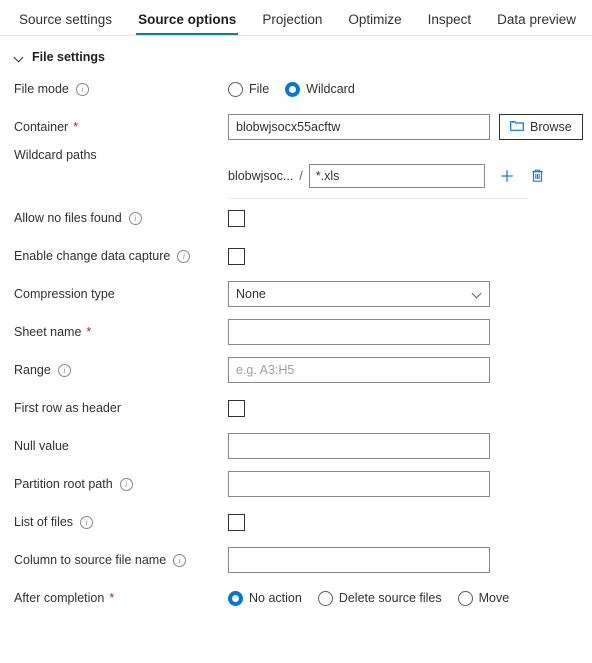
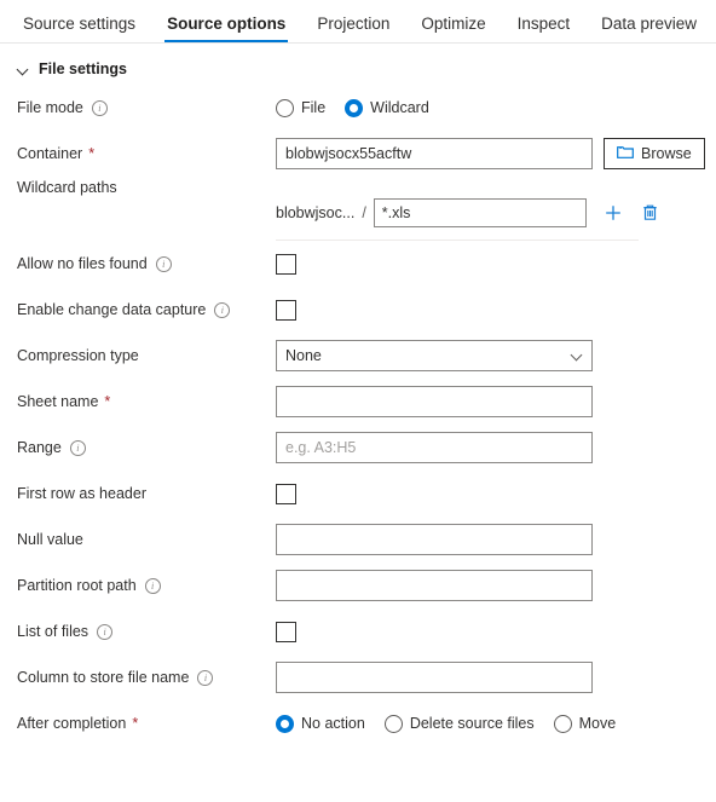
  Source settings
  Source options
  Projection
  Optimize
  Inspect
  Data preview
  File settings
  File mode
  i
  File
  Wildcard
  Container
  *
  blobwjsocx55acftw
  Browse
  Wildcard paths
  blobwjsoc...
  /
  *.xls
  Allow no files found
  i
  Enable change data capture
  i
  Compression type
  None
  Sheet name
  *
  Range
  i
  e.g. A3:H5
  First row as header
  Null value
  Partition root path
  i
  List of files
  i
- Column to source file name
+ Column to store file name
  i
  After completion
  *
  No action
  Delete source files
  Move
